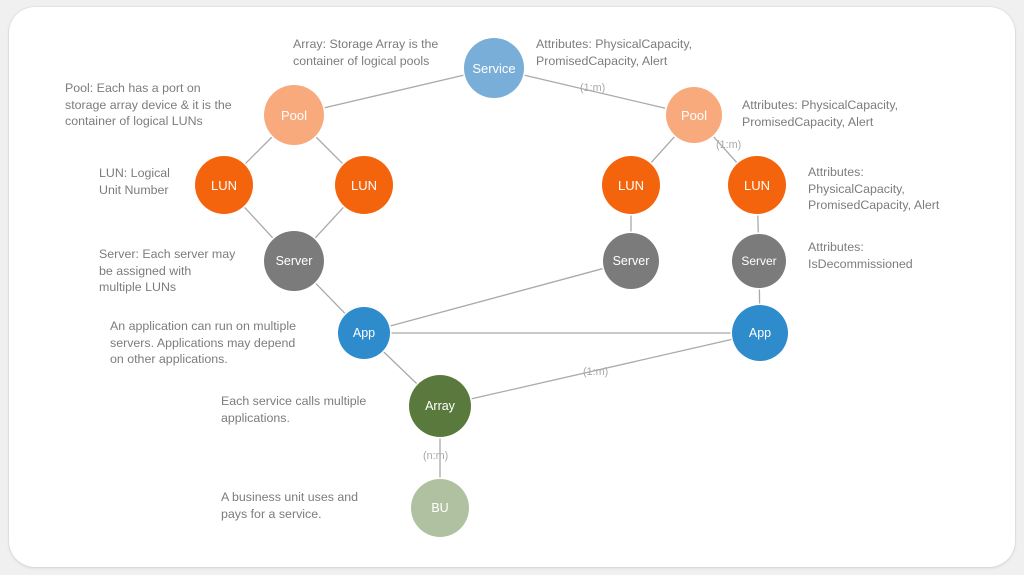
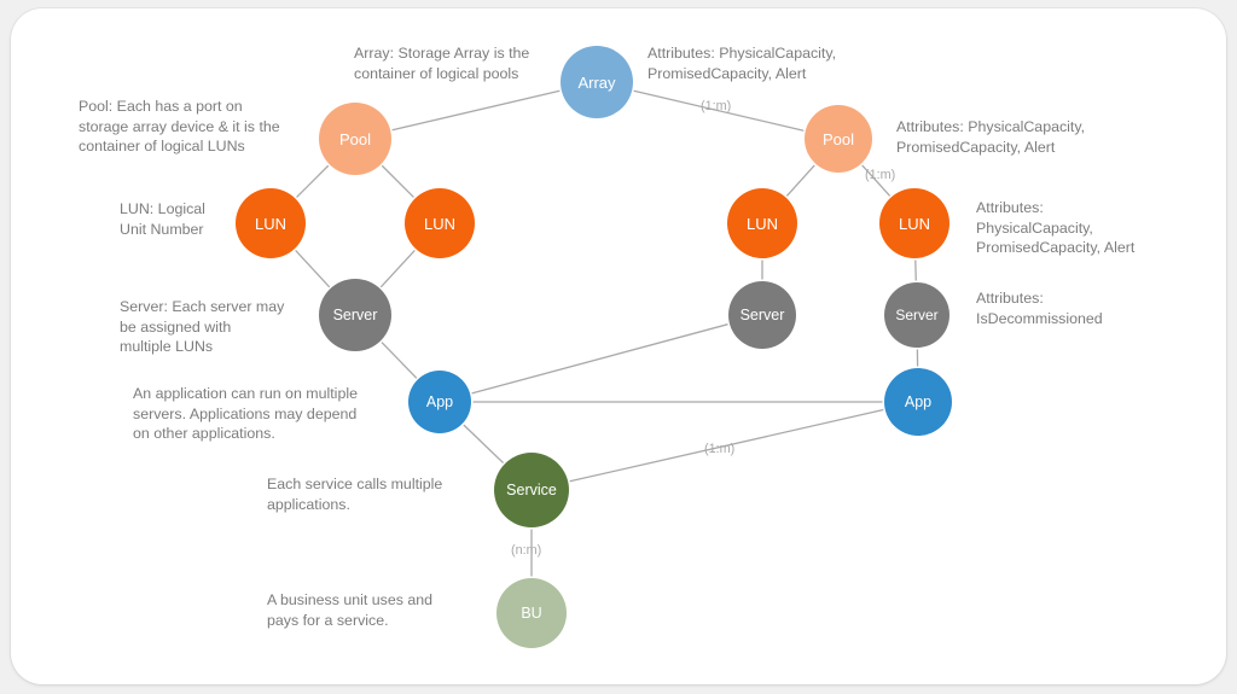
- Service
+ Array
  Pool
  Pool
  LUN
  LUN
  LUN
  LUN
  Server
  Server
  Server
  App
  App
- Array
+ Service
  BU
  (1:m)
  (1:m)
  (1:m)
  (n:m)
  Array: Storage Array is the
  container of logical pools
  Attributes: PhysicalCapacity,
  PromisedCapacity, Alert
  Pool: Each has a port on
  storage array device & it is the
  container of logical LUNs
  Attributes: PhysicalCapacity,
  PromisedCapacity, Alert
  LUN: Logical
  Unit Number
  Attributes:
  PhysicalCapacity,
  PromisedCapacity, Alert
  Server: Each server may
  be assigned with
  multiple LUNs
  Attributes:
  IsDecommissioned
  An application can run on multiple
  servers. Applications may depend
  on other applications.
  Each service calls multiple
  applications.
  A business unit uses and
  pays for a service.
